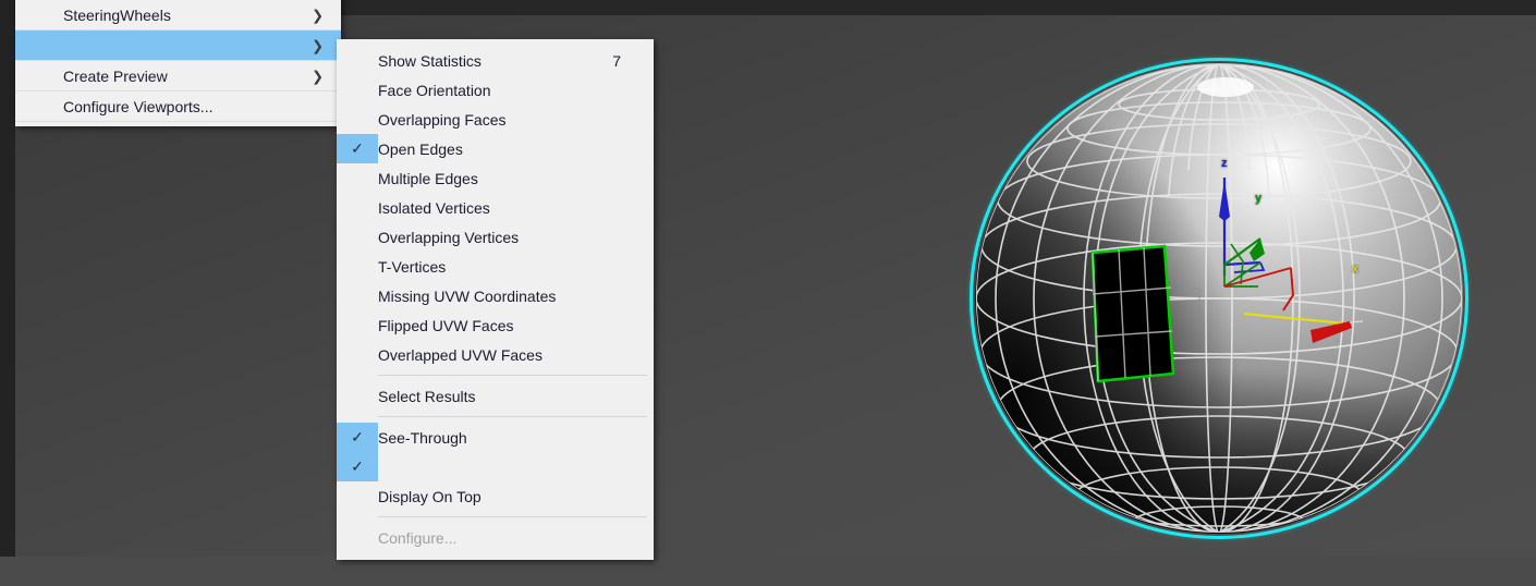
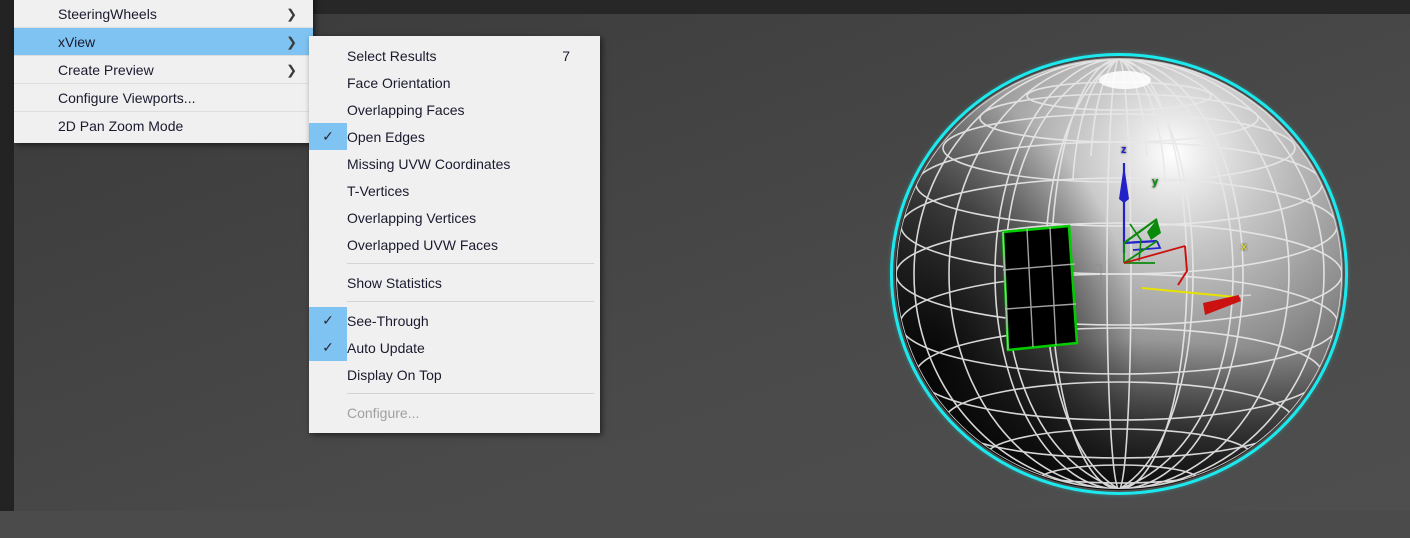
  z
  y
  x
  SteeringWheels
  ❯
+ xView
  ❯
  Create Preview
  ❯
  Configure Viewports...
+ 2D Pan Zoom Mode
- Show Statistics
+ Select Results
  7
  Face Orientation
  Overlapping Faces
  ✓
  Open Edges
- Multiple Edges
- Isolated Vertices
- Overlapping Vertices
+ Missing UVW Coordinates
  T-Vertices
- Missing UVW Coordinates
+ Overlapping Vertices
- Flipped UVW Faces
  Overlapped UVW Faces
- Select Results
+ Show Statistics
  ✓
  See-Through
  ✓
+ Auto Update
  Display On Top
  Configure...
